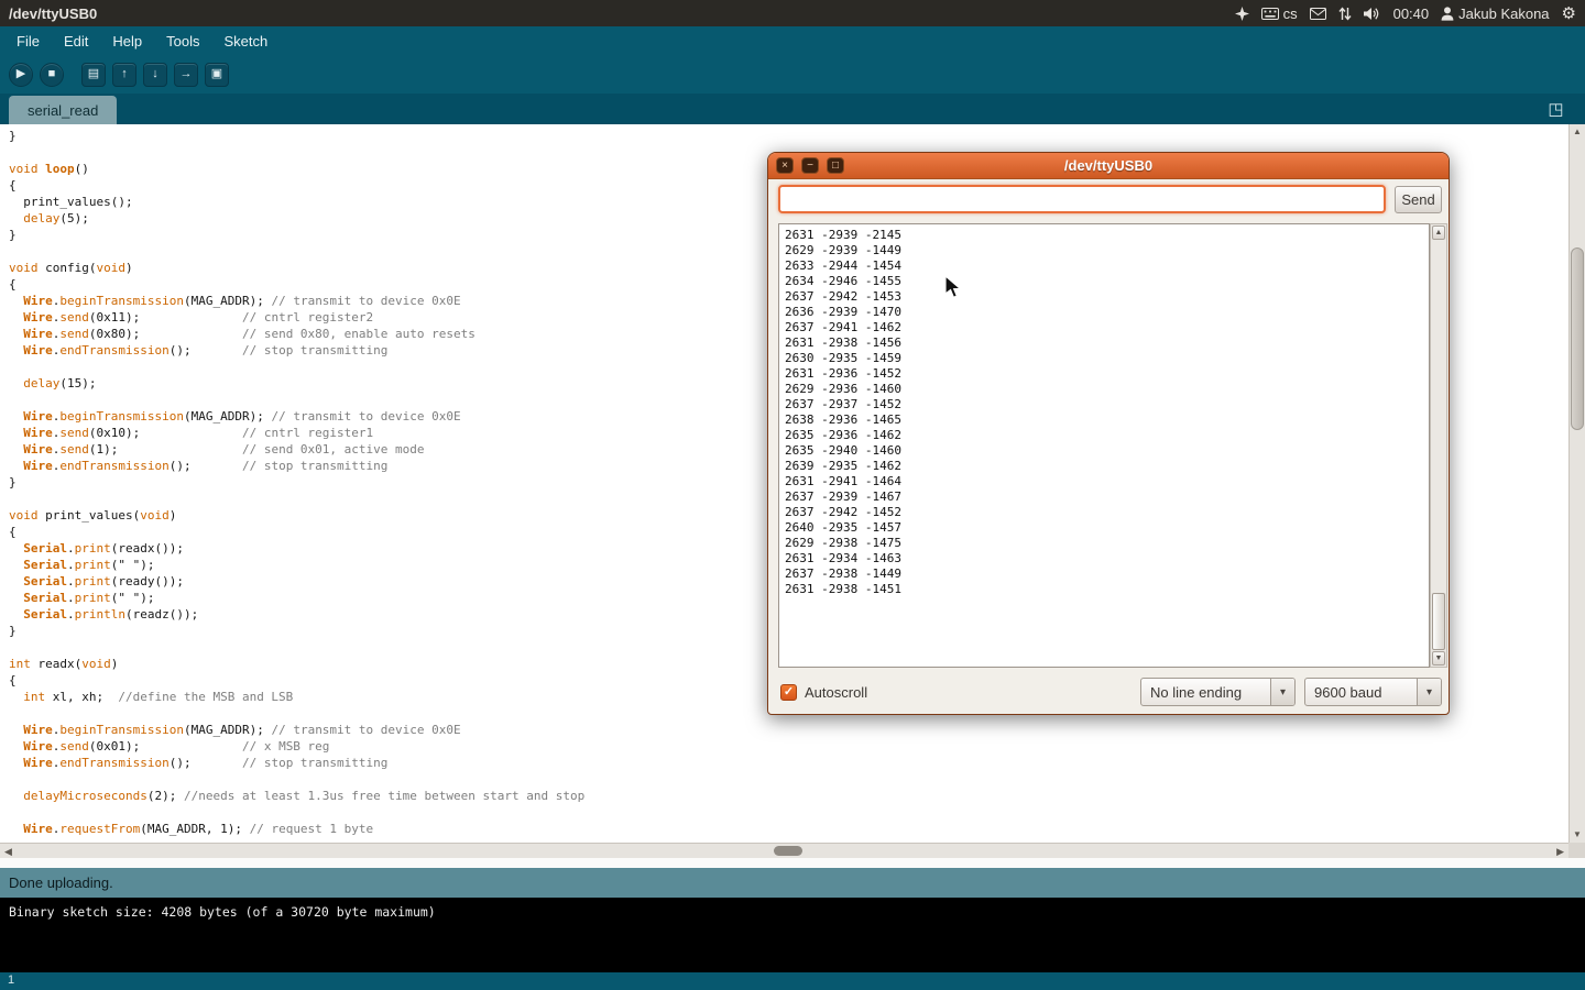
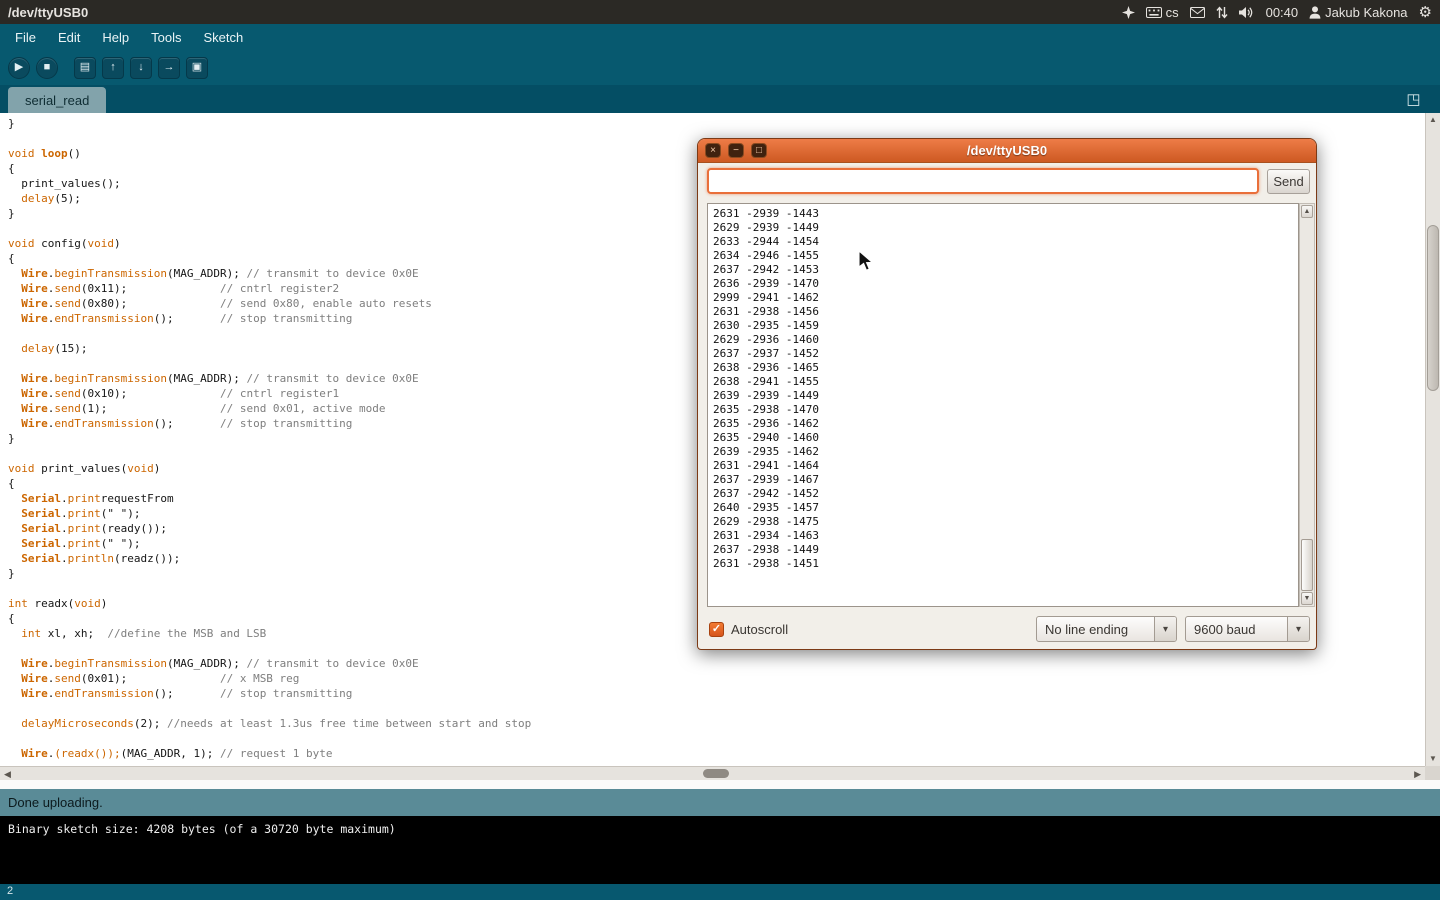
  /dev/ttyUSB0
  cs
  00:40
  Jakub Kakona
  ⚙
  File
  Edit
  Help
  Tools
  Sketch
  ▶
  ■
  ▤
  ↑
  ↓
  →
  ▣
  serial_read
  ◳
  }
  void loop()
  {
  print_values();
  delay(5);
  }
  void config(void)
  {
  Wire.beginTransmission(MAG_ADDR); // transmit to device 0x0E
  Wire.send(0x11); // cntrl register2
  Wire.send(0x80); // send 0x80, enable auto resets
  Wire.endTransmission(); // stop transmitting
  delay(15);
  Wire.beginTransmission(MAG_ADDR); // transmit to device 0x0E
  Wire.send(0x10); // cntrl register1
  Wire.send(1); // send 0x01, active mode
  Wire.endTransmission(); // stop transmitting
  }
  void print_values(void)
  {
- Serial.print(readx());
+ Serial.printrequestFrom
  Serial.print(" ");
  Serial.print(ready());
  Serial.print(" ");
  Serial.println(readz());
  }
  int readx(void)
  {
  int xl, xh; //define the MSB and LSB
  Wire.beginTransmission(MAG_ADDR); // transmit to device 0x0E
  Wire.send(0x01); // x MSB reg
  Wire.endTransmission(); // stop transmitting
  delayMicroseconds(2); //needs at least 1.3us free time between start and stop
- Wire.requestFrom(MAG_ADDR, 1); // request 1 byte
+ Wire.(readx());(MAG_ADDR, 1); // request 1 byte
  ▲
  ▼
  ◀
  ▶
  Done uploading.
  Binary sketch size: 4208 bytes (of a 30720 byte maximum)
- 1
+ 2
  ×
  −
  □
  /dev/ttyUSB0
  Send
- 2631 -2939 -2145
+ 2631 -2939 -1443
  2629 -2939 -1449
  2633 -2944 -1454
  2634 -2946 -1455
  2637 -2942 -1453
  2636 -2939 -1470
- 2637 -2941 -1462
+ 2999 -2941 -1462
  2631 -2938 -1456
  2630 -2935 -1459
- 2631 -2936 -1452
  2629 -2936 -1460
  2637 -2937 -1452
  2638 -2936 -1465
+ 2638 -2941 -1455
+ 2639 -2939 -1449
+ 2635 -2938 -1470
  2635 -2936 -1462
  2635 -2940 -1460
  2639 -2935 -1462
  2631 -2941 -1464
  2637 -2939 -1467
  2637 -2942 -1452
  2640 -2935 -1457
  2629 -2938 -1475
  2631 -2934 -1463
  2637 -2938 -1449
  2631 -2938 -1451
  ✓
  Autoscroll
  No line ending
  ▾
  9600 baud
  ▾
